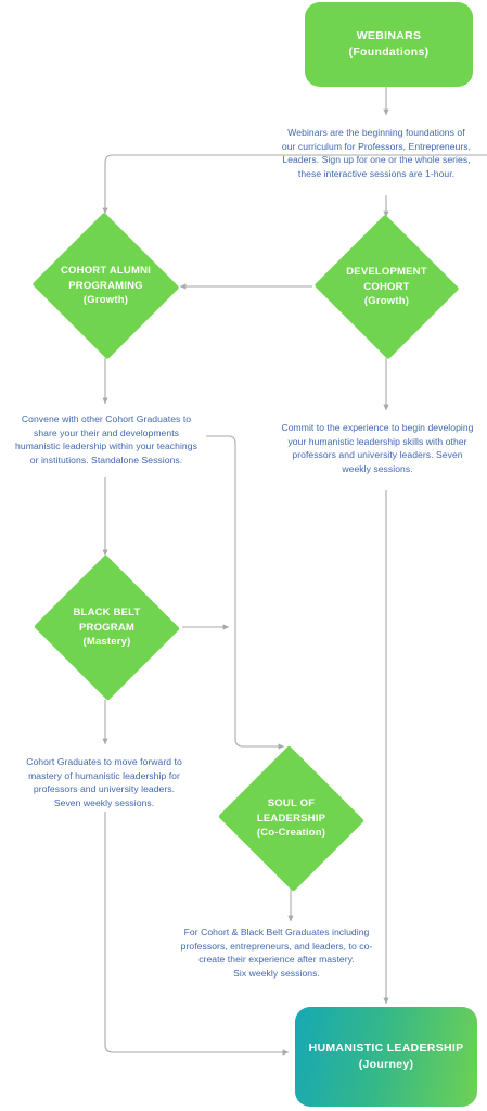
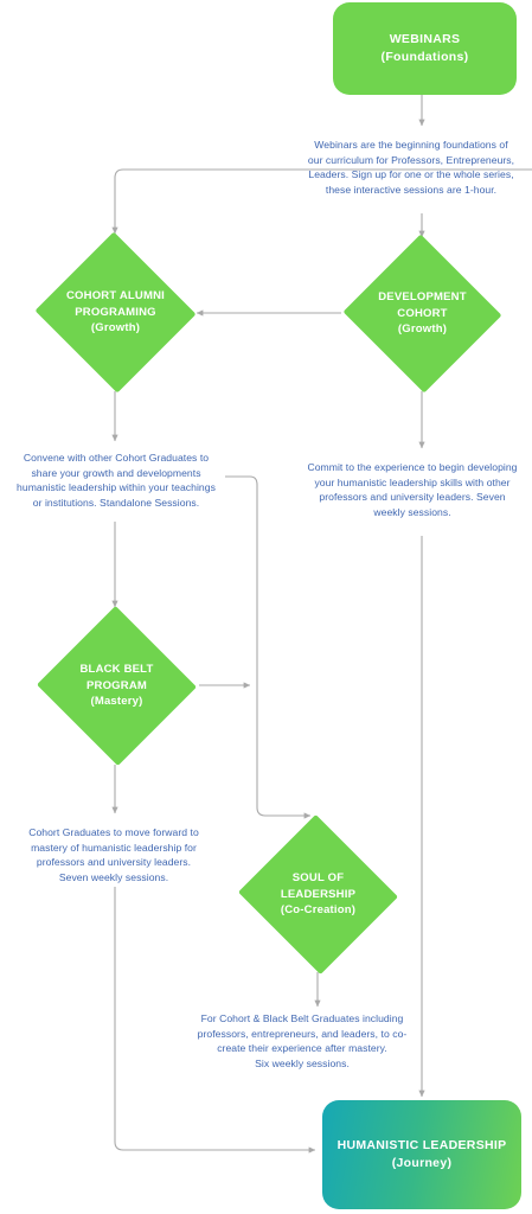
  WEBINARS
  (Foundations)
  Webinars are the beginning foundations of
  our curriculum for Professors, Entrepreneurs,
  Leaders. Sign up for one or the whole series,
  these interactive sessions are 1-hour.
  DEVELOPMENT
  COHORT
  (Growth)
  COHORT ALUMNI
  PROGRAMING
  (Growth)
  Convene with other Cohort Graduates to
- share your their and developments
+ share your growth and developments
  humanistic leadership within your teachings
  or institutions. Standalone Sessions.
  Commit to the experience to begin developing
  your humanistic leadership skills with other
  professors and university leaders. Seven
  weekly sessions.
  BLACK BELT
  PROGRAM
  (Mastery)
  Cohort Graduates to move forward to
  mastery of humanistic leadership for
  professors and university leaders.
  Seven weekly sessions.
  SOUL OF
  LEADERSHIP
  (Co-Creation)
  For Cohort & Black Belt Graduates including
  professors, entrepreneurs, and leaders, to co-
  create their experience after mastery.
  Six weekly sessions.
  HUMANISTIC LEADERSHIP
  (Journey)
